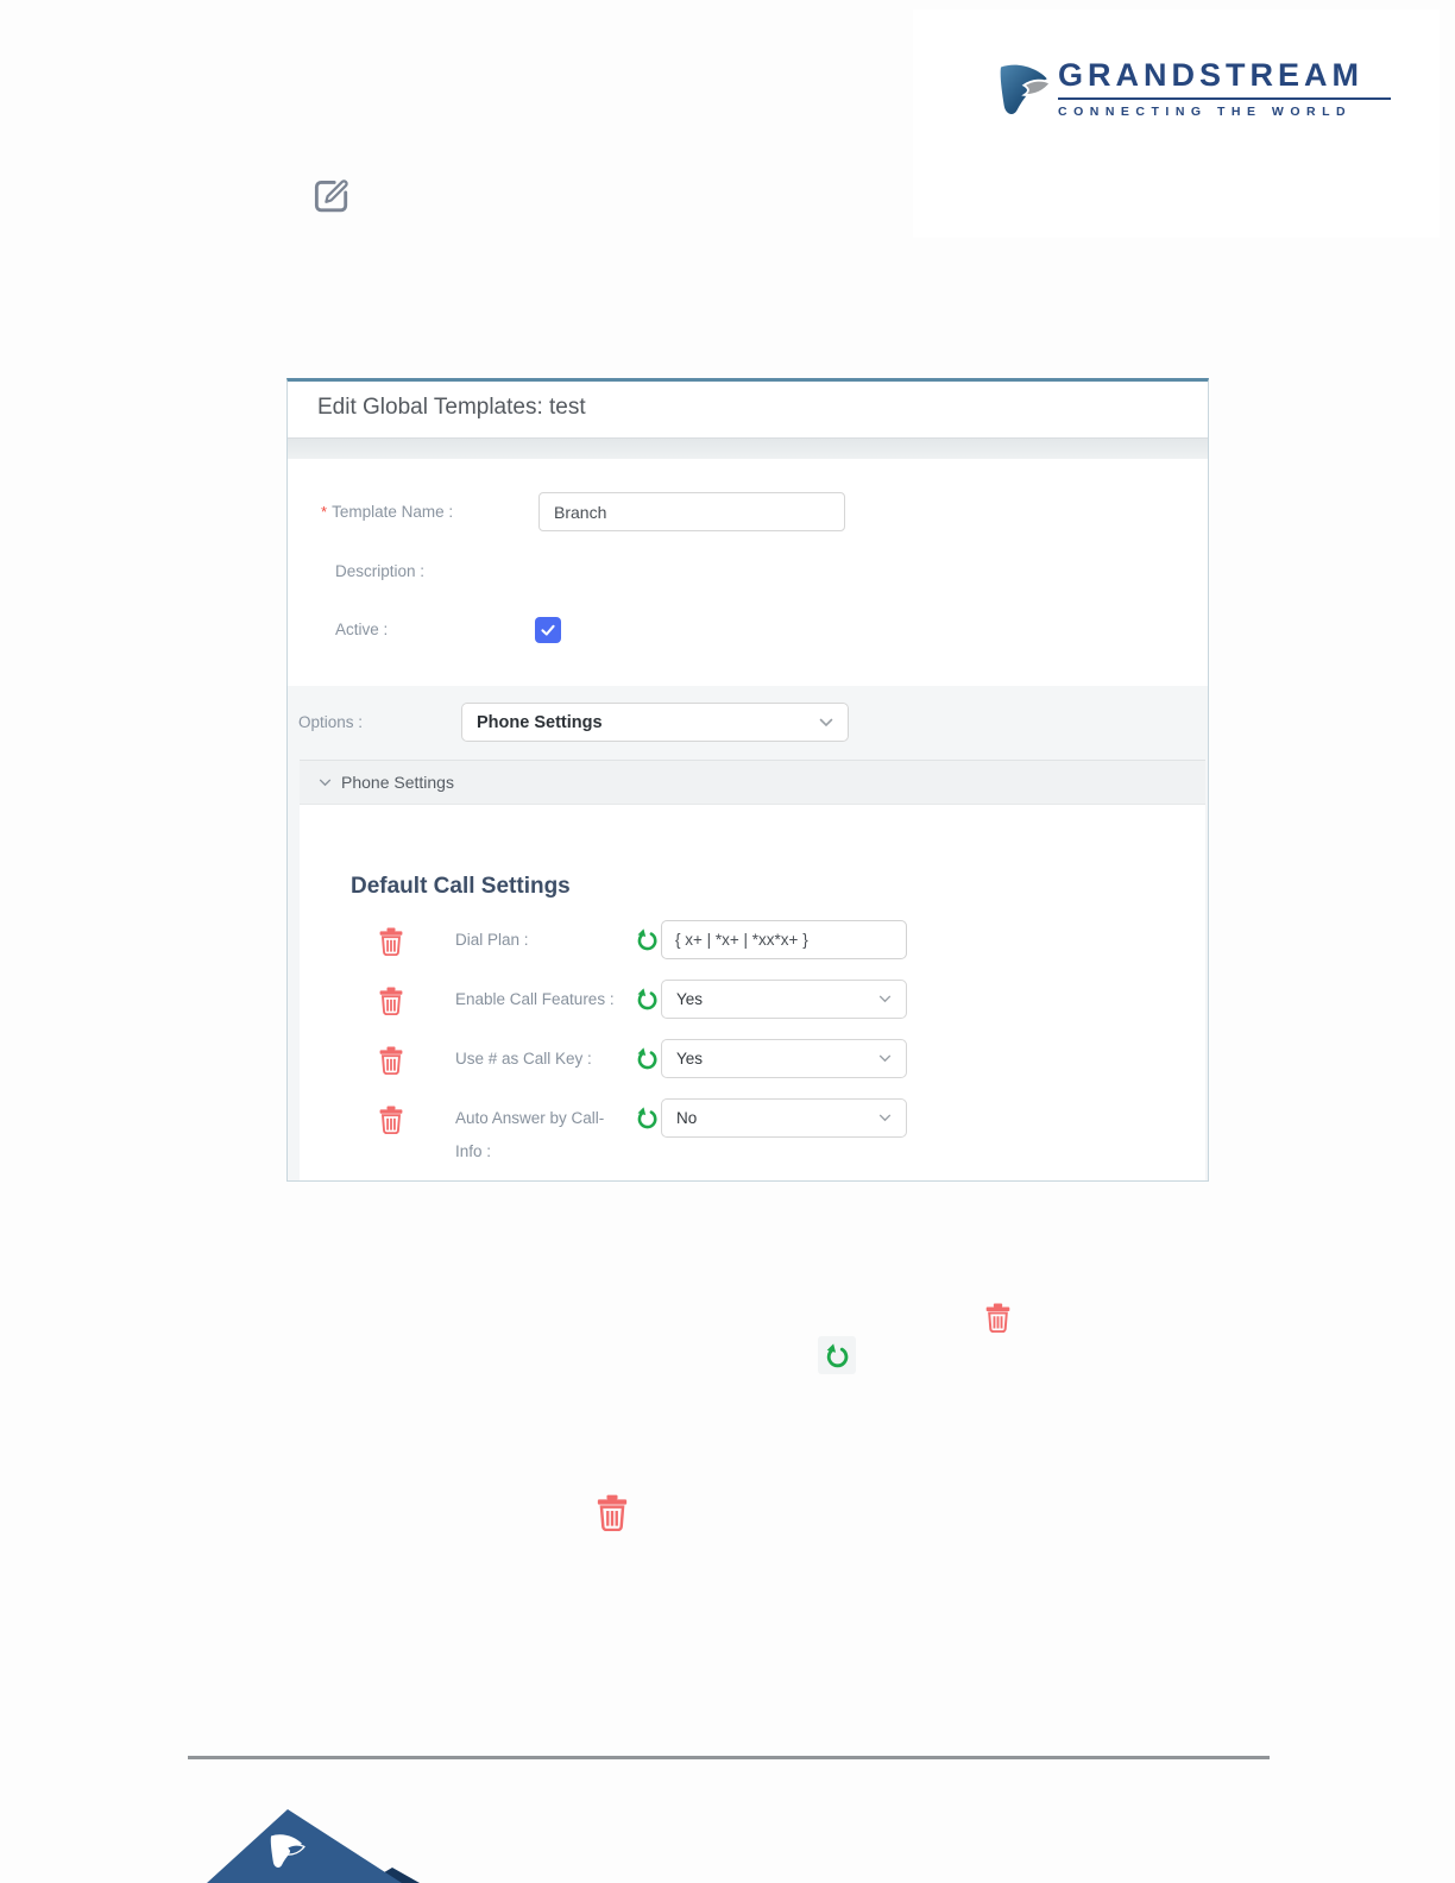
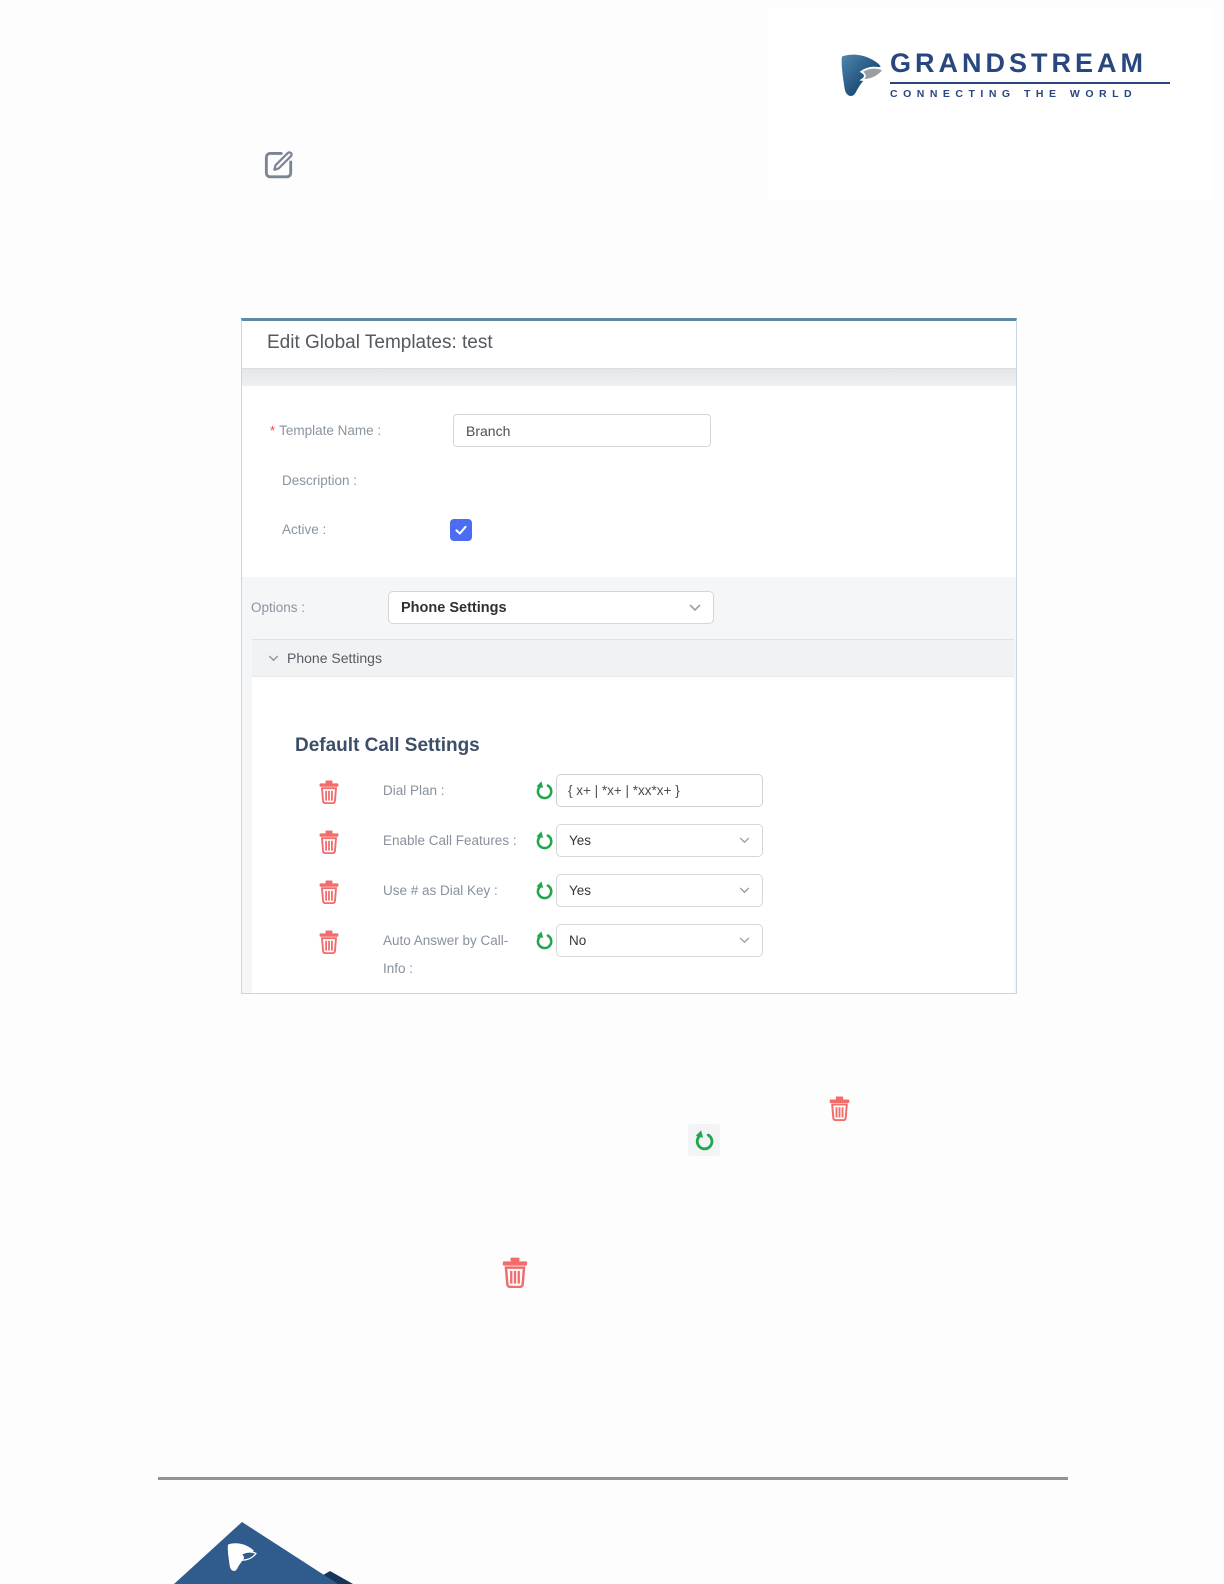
  GRANDSTREAM
  CONNECTING THE WORLD
  Edit Global Templates: test
  * Template Name :
  Branch
  Description :
  Active :
  Options :
  Phone Settings
  Phone Settings
  Default Call Settings
  Dial Plan :
  { x+ | *x+ | *xx*x+ }
  Enable Call Features :
  Yes
- Use # as Call Key :
+ Use # as Dial Key :
  Yes
  Auto Answer by Call-
  Info :
  No
